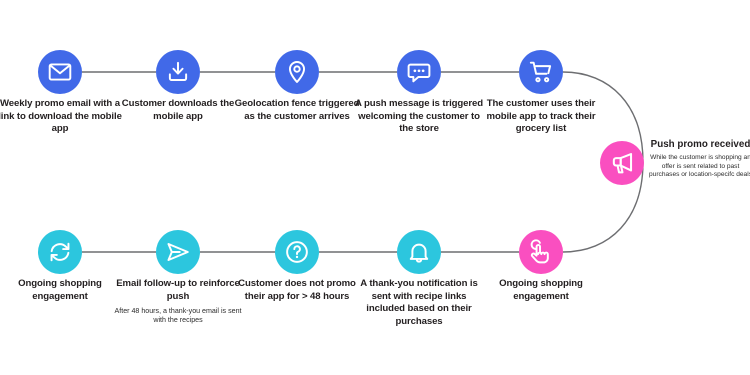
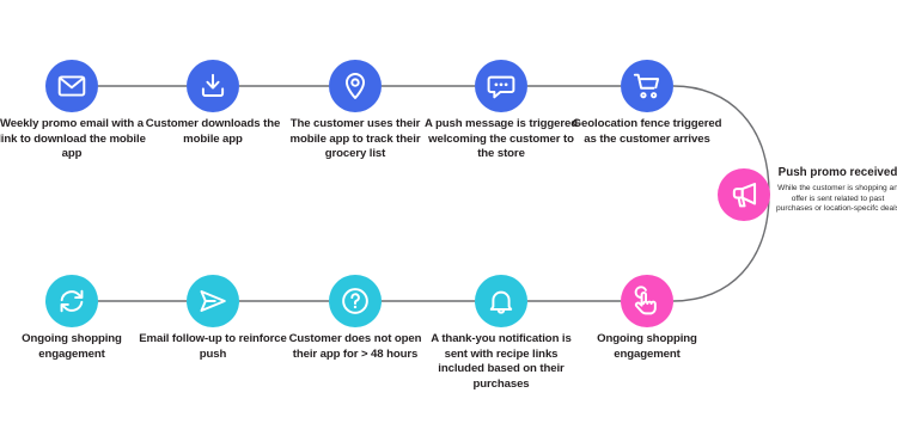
  Weekly promo email with a ink to download the mobile app
  Customer downloads the mobile app
- Geolocation fence triggered as the customer arrives
+ The customer uses their mobile app to track their grocery list
  A push message is triggered welcoming the customer to the store
- The customer uses their mobile app to track their grocery list
+ Geolocation fence triggered as the customer arrives
  Push promo received
  Ongoing shopping engagement
  Email follow-up to reinforce push
- After 48 hours, a thank-you email is sent with the recipes
- Customer does not promo their app for > 48 hours
+ Customer does not open their app for > 48 hours
  A thank-you notification is sent with recipe links included based on their purchases
  Ongoing shopping engagement
